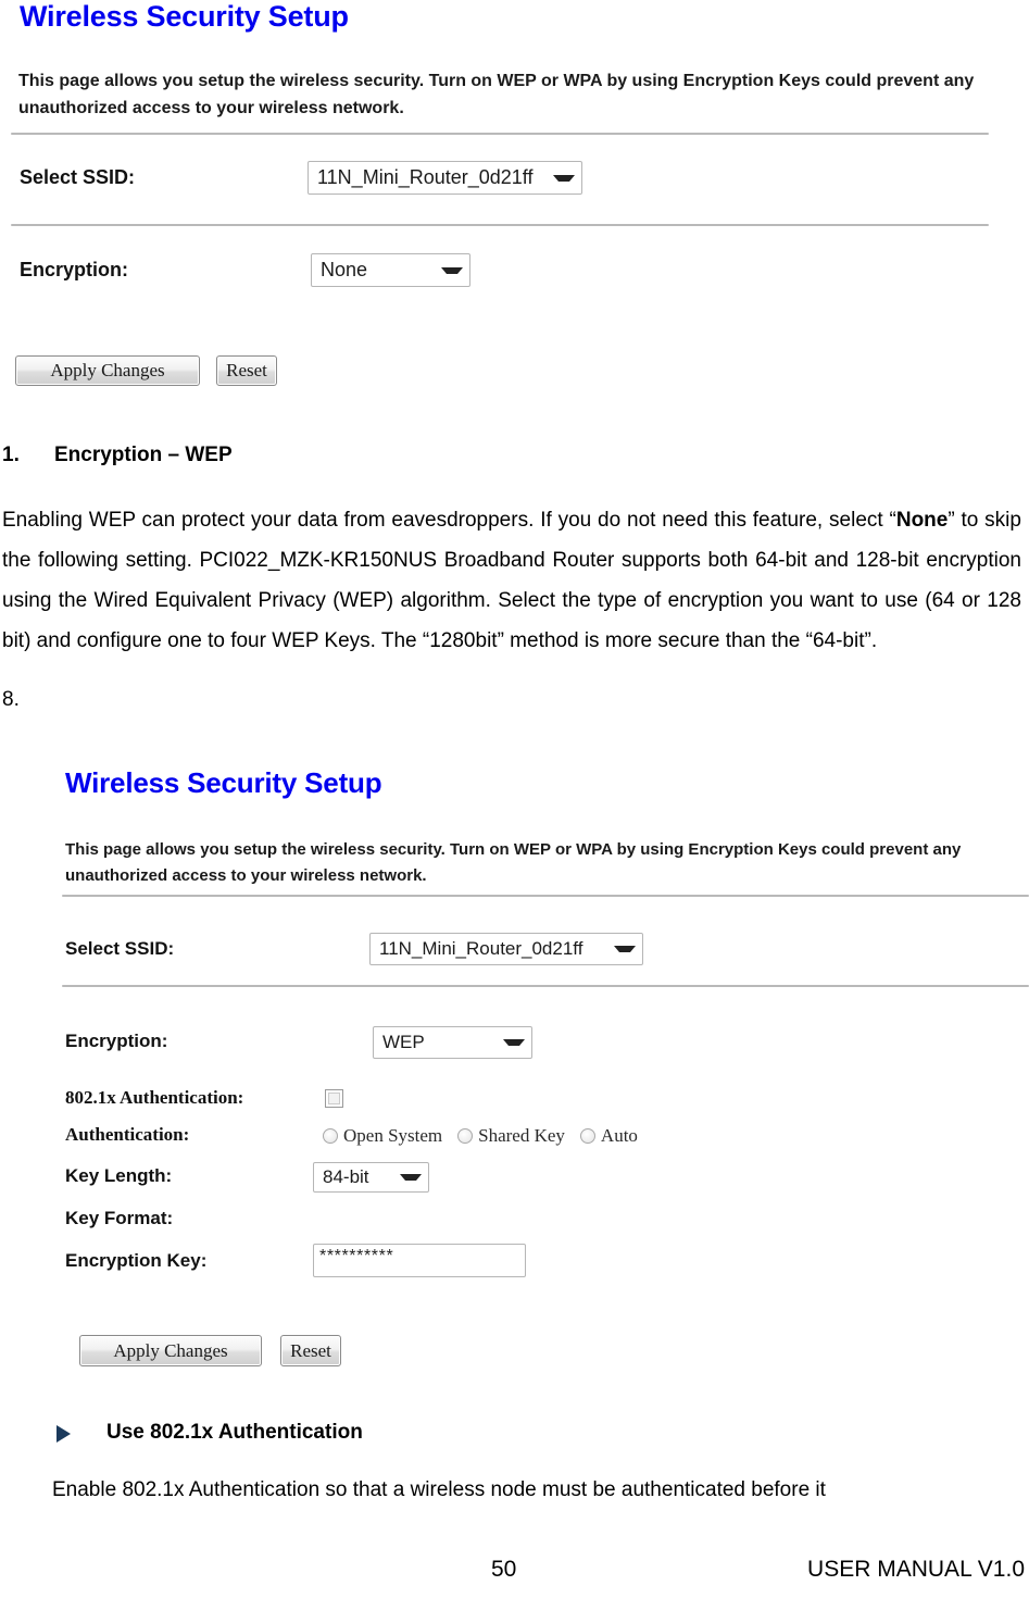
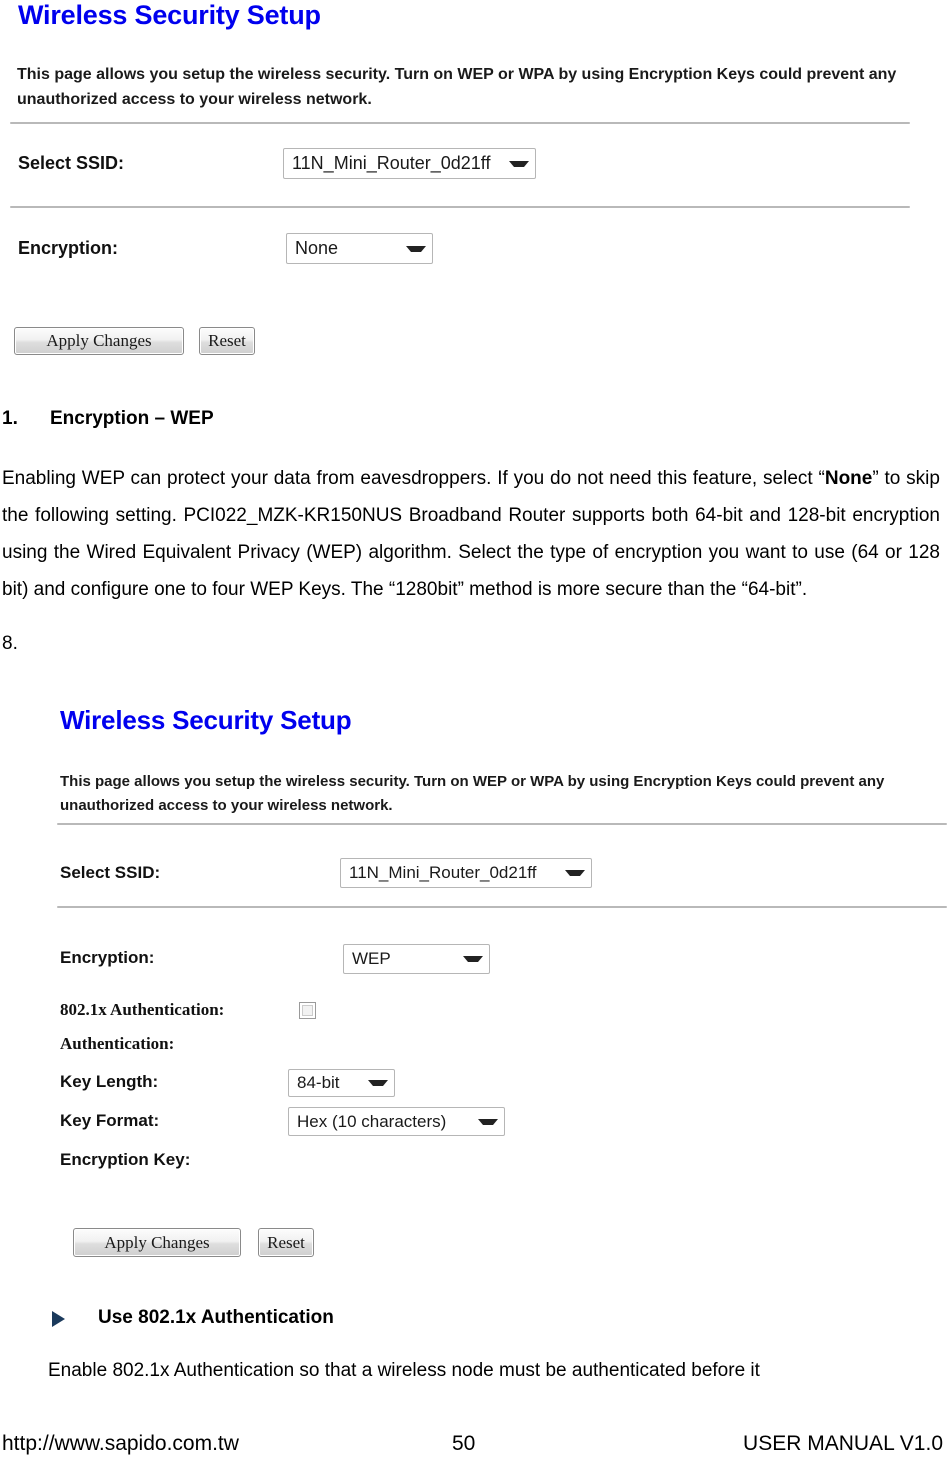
  Wireless Security Setup
  This page allows you setup the wireless security. Turn on WEP or WPA by using Encryption Keys could prevent any unauthorized access to your wireless network.
  Select SSID:
  11N_Mini_Router_0d21ff
  Encryption:
  None
  Apply Changes
  Reset
  1.
  Encryption – WEP
  Enabling WEP can protect your data from eavesdroppers. If you do not need this feature, select “None” to skip the following setting. PCI022_MZK-KR150NUS Broadband Router supports both 64-bit and 128-bit encryption using the Wired Equivalent Privacy (WEP) algorithm. Select the type of encryption you want to use (64 or 128 bit) and configure one to four WEP Keys. The “1280bit” method is more secure than the “64-bit”.
  8.
  Wireless Security Setup
  This page allows you setup the wireless security. Turn on WEP or WPA by using Encryption Keys could prevent any unauthorized access to your wireless network.
  Select SSID:
  11N_Mini_Router_0d21ff
  Encryption:
  WEP
  802.1x Authentication:
  Authentication:
- Open System
- Shared Key
- Auto
  Key Length:
  84-bit
  Key Format:
+ Hex (10 characters)
  Encryption Key:
- **********
  Apply Changes
  Reset
  Use 802.1x Authentication
  Enable 802.1x Authentication so that a wireless node must be authenticated before it
+ http://www.sapido.com.tw
  50
  USER MANUAL V1.0
